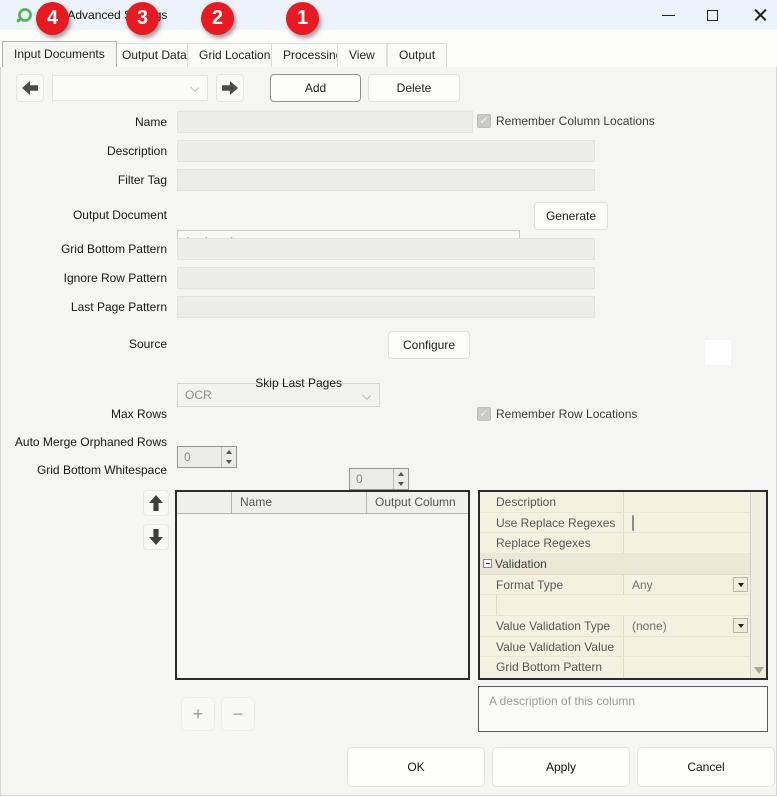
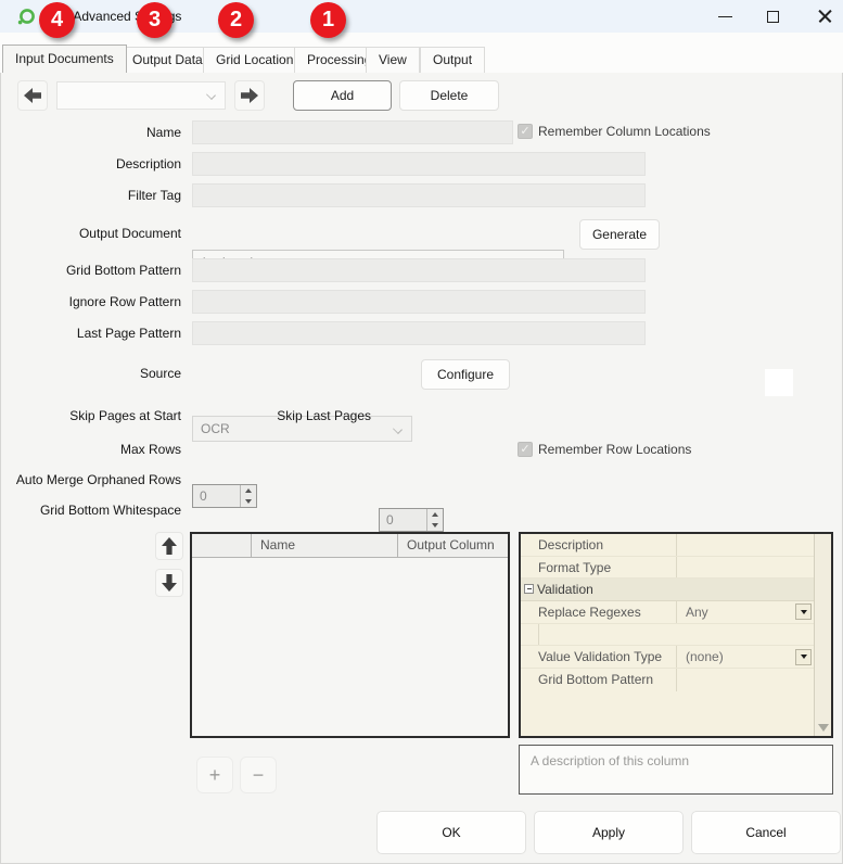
  Input Documents
  Output Data
  Grid Location
  Processin
  View
  Output
  4
  3
  2
  1
  Add
  Delete
  Name
  Remember Column Locations
  Description
  Filter Tag
  Output Document
  Generate
  Grid Bottom Pattern
  Ignore Row Pattern
  Last Page Pattern
  Source
  OCR
  Configure
+ Skip Pages at Start
  0
  Skip Last Pages
  0
  Max Rows
  Remember Row Locations
  Auto Merge Orphaned Rows
  Grid Bottom Whitespace
  Name
  Output Column
  Description
- Use Replace Regexes
- Replace Regexes
+ Format Type
  Validation
- Format Type
+ Replace Regexes
  Any
  Value Validation Type
  (none)
- Value Validation Value
  Grid Bottom Pattern
  A description of this column
  +
  −
  OK
  Apply
  Cancel
